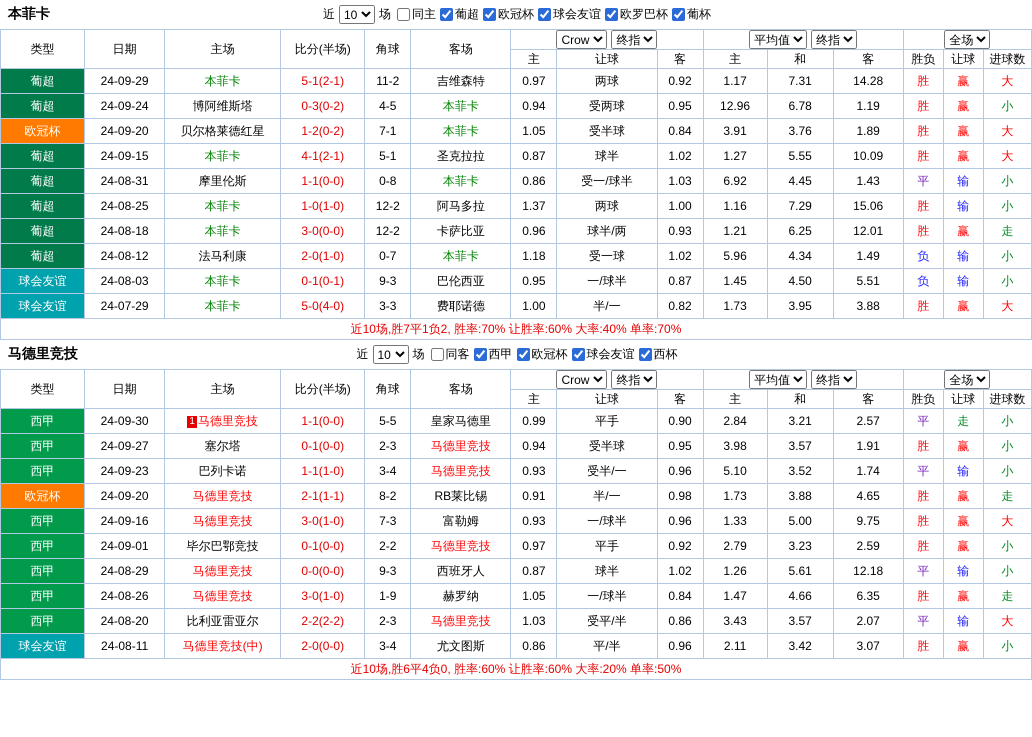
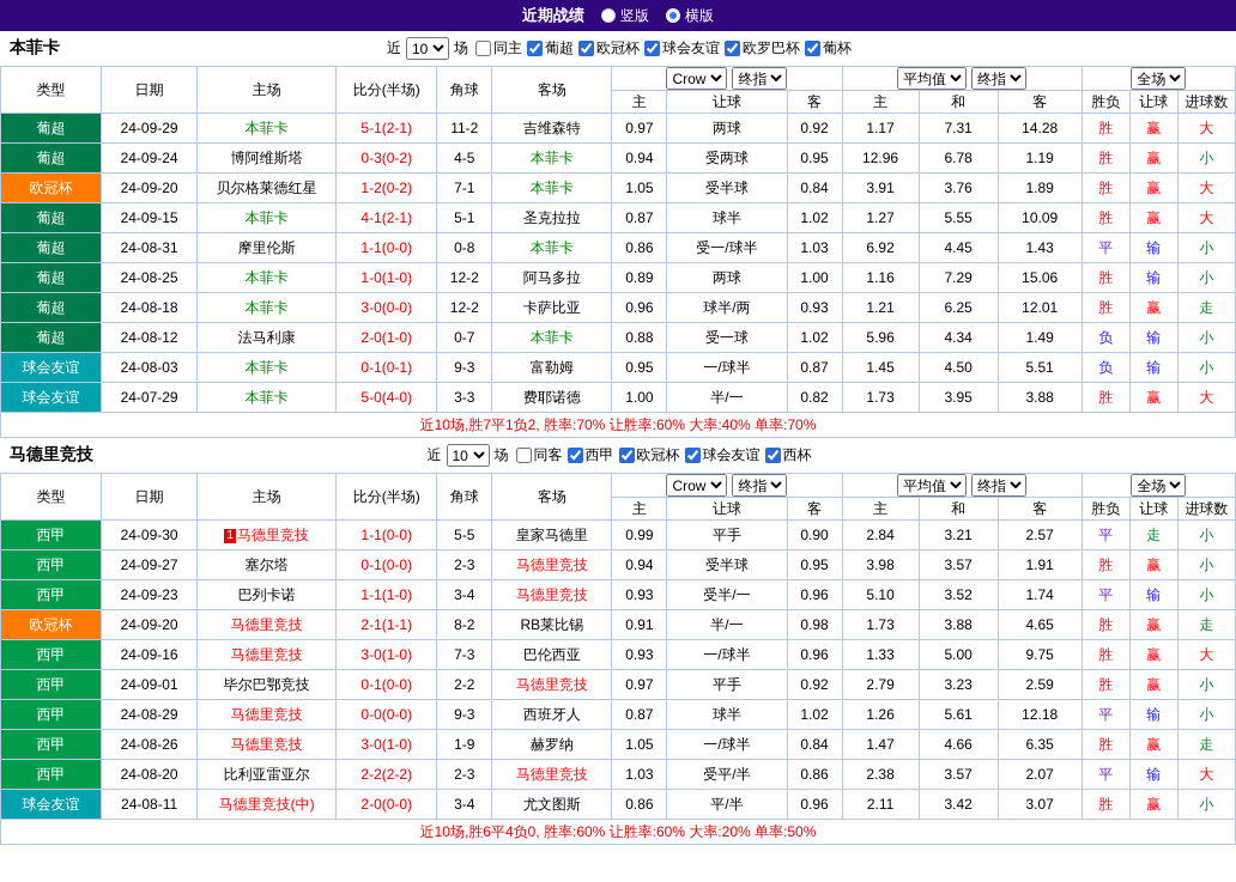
+ 近期战绩
+ 竖版
+ 横版
  本菲卡
  近
  10
  场
  同主
  葡超
  欧冠杯
  球会友谊
  欧罗巴杯
  葡杯
  类型	日期	主场	比分(半场)	角球	客场	Crow 终指	平均值 终指	全场
  主	让球	客	主	和	客	胜负	让球	进球数
  葡超	24-09-29	本菲卡	5-1(2-1)	11-2	吉维森特	0.97	两球	0.92	1.17	7.31	14.28	胜	赢	大
  葡超	24-09-24	博阿维斯塔	0-3(0-2)	4-5	本菲卡	0.94	受两球	0.95	12.96	6.78	1.19	胜	赢	小
  欧冠杯	24-09-20	贝尔格莱德红星	1-2(0-2)	7-1	本菲卡	1.05	受半球	0.84	3.91	3.76	1.89	胜	赢	大
  葡超	24-09-15	本菲卡	4-1(2-1)	5-1	圣克拉拉	0.87	球半	1.02	1.27	5.55	10.09	胜	赢	大
  葡超	24-08-31	摩里伦斯	1-1(0-0)	0-8	本菲卡	0.86	受一/球半	1.03	6.92	4.45	1.43	平	输	小
- 葡超	24-08-25	本菲卡	1-0(1-0)	12-2	阿马多拉	1.37	两球	1.00	1.16	7.29	15.06	胜	输	小
+ 葡超	24-08-25	本菲卡	1-0(1-0)	12-2	阿马多拉	0.89	两球	1.00	1.16	7.29	15.06	胜	输	小
  葡超	24-08-18	本菲卡	3-0(0-0)	12-2	卡萨比亚	0.96	球半/两	0.93	1.21	6.25	12.01	胜	赢	走
- 葡超	24-08-12	法马利康	2-0(1-0)	0-7	本菲卡	1.18	受一球	1.02	5.96	4.34	1.49	负	输	小
+ 葡超	24-08-12	法马利康	2-0(1-0)	0-7	本菲卡	0.88	受一球	1.02	5.96	4.34	1.49	负	输	小
- 球会友谊	24-08-03	本菲卡	0-1(0-1)	9-3	巴伦西亚	0.95	一/球半	0.87	1.45	4.50	5.51	负	输	小
+ 球会友谊	24-08-03	本菲卡	0-1(0-1)	9-3	富勒姆	0.95	一/球半	0.87	1.45	4.50	5.51	负	输	小
  球会友谊	24-07-29	本菲卡	5-0(4-0)	3-3	费耶诺德	1.00	半/一	0.82	1.73	3.95	3.88	胜	赢	大
  近10场,胜7平1负2, 胜率:70% 让胜率:60% 大率:40% 单率:70%
  马德里竞技
  近
  10
  场
  同客
  西甲
  欧冠杯
  球会友谊
  西杯
  类型	日期	主场	比分(半场)	角球	客场	Crow 终指	平均值 终指	全场
  主	让球	客	主	和	客	胜负	让球	进球数
  西甲	24-09-30	1 马德里竞技	1-1(0-0)	5-5	皇家马德里	0.99	平手	0.90	2.84	3.21	2.57	平	走	小
  西甲	24-09-27	塞尔塔	0-1(0-0)	2-3	马德里竞技	0.94	受半球	0.95	3.98	3.57	1.91	胜	赢	小
  西甲	24-09-23	巴列卡诺	1-1(1-0)	3-4	马德里竞技	0.93	受半/一	0.96	5.10	3.52	1.74	平	输	小
  欧冠杯	24-09-20	马德里竞技	2-1(1-1)	8-2	RB莱比锡	0.91	半/一	0.98	1.73	3.88	4.65	胜	赢	走
- 西甲	24-09-16	马德里竞技	3-0(1-0)	7-3	富勒姆	0.93	一/球半	0.96	1.33	5.00	9.75	胜	赢	大
+ 西甲	24-09-16	马德里竞技	3-0(1-0)	7-3	巴伦西亚	0.93	一/球半	0.96	1.33	5.00	9.75	胜	赢	大
  西甲	24-09-01	毕尔巴鄂竞技	0-1(0-0)	2-2	马德里竞技	0.97	平手	0.92	2.79	3.23	2.59	胜	赢	小
  西甲	24-08-29	马德里竞技	0-0(0-0)	9-3	西班牙人	0.87	球半	1.02	1.26	5.61	12.18	平	输	小
  西甲	24-08-26	马德里竞技	3-0(1-0)	1-9	赫罗纳	1.05	一/球半	0.84	1.47	4.66	6.35	胜	赢	走
- 西甲	24-08-20	比利亚雷亚尔	2-2(2-2)	2-3	马德里竞技	1.03	受平/半	0.86	3.43	3.57	2.07	平	输	大
+ 西甲	24-08-20	比利亚雷亚尔	2-2(2-2)	2-3	马德里竞技	1.03	受平/半	0.86	2.38	3.57	2.07	平	输	大
  球会友谊	24-08-11	马德里竞技(中)	2-0(0-0)	3-4	尤文图斯	0.86	平/半	0.96	2.11	3.42	3.07	胜	赢	小
  近10场,胜6平4负0, 胜率:60% 让胜率:60% 大率:20% 单率:50%
